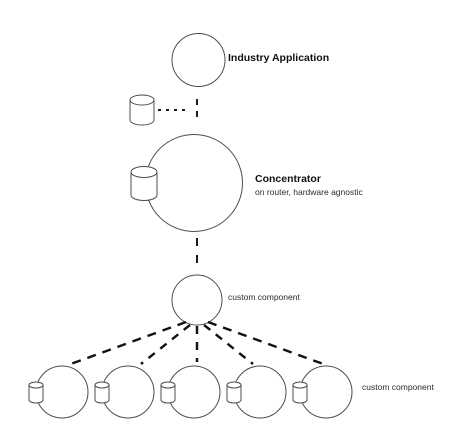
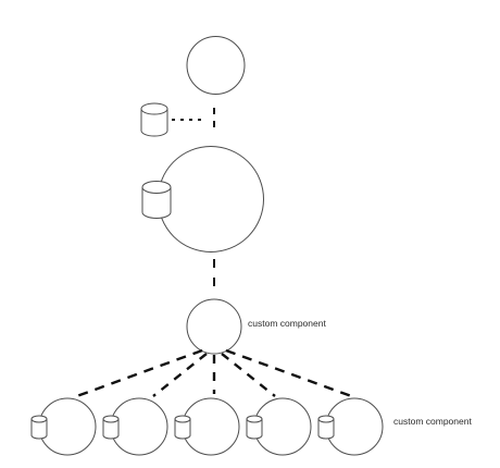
- Industry Application
- Concentrator
- on router, hardware agnostic
  custom component
  custom component
